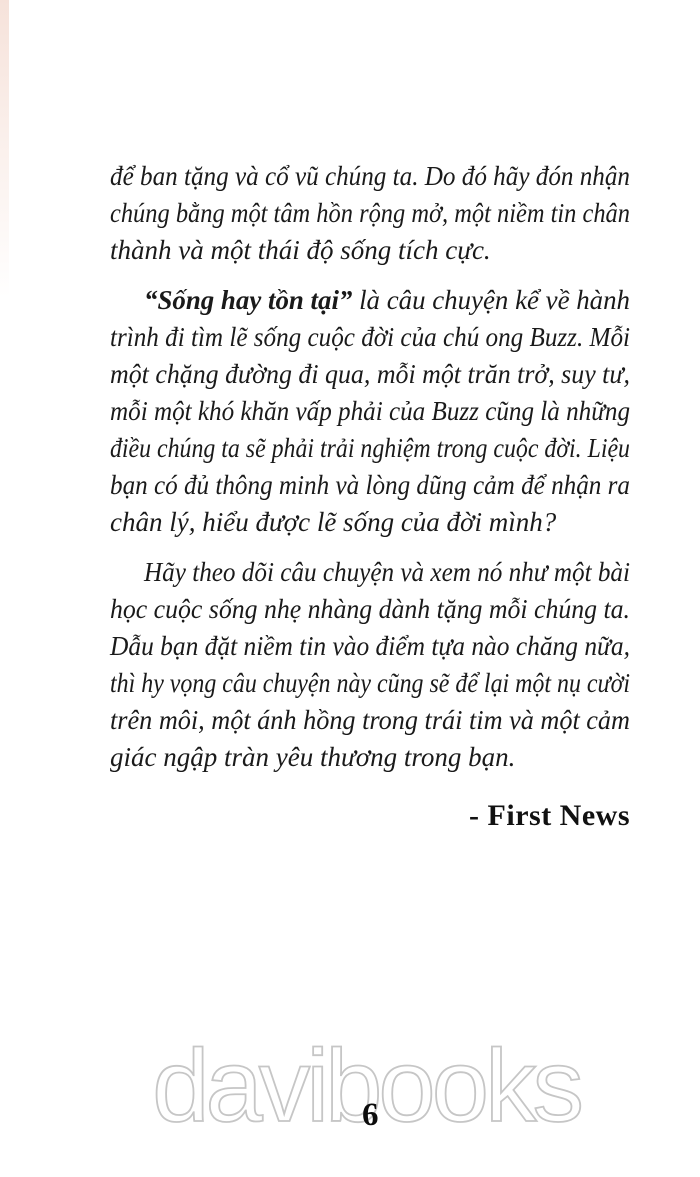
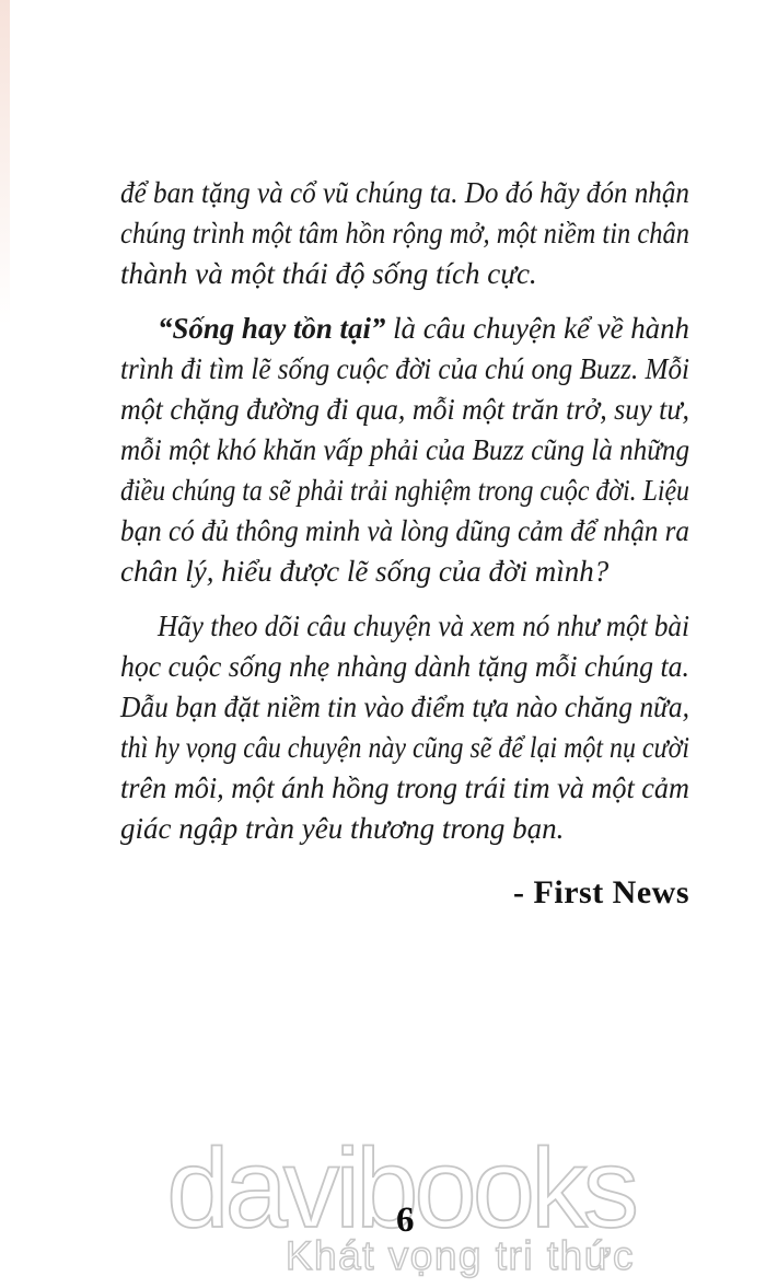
  để ban tặng và cổ vũ chúng ta. Do đó hãy đón nhận
- chúng bằng một tâm hồn rộng mở, một niềm tin chân
+ chúng trình một tâm hồn rộng mở, một niềm tin chân
  thành và một thái độ sống tích cực.
  “Sống hay tồn tại” là câu chuyện kể về hành
  trình đi tìm lẽ sống cuộc đời của chú ong Buzz. Mỗi
  một chặng đường đi qua, mỗi một trăn trở, suy tư,
  mỗi một khó khăn vấp phải của Buzz cũng là những
  điều chúng ta sẽ phải trải nghiệm trong cuộc đời. Liệu
  bạn có đủ thông minh và lòng dũng cảm để nhận ra
  chân lý, hiểu được lẽ sống của đời mình?
  Hãy theo dõi câu chuyện và xem nó như một bài
  học cuộc sống nhẹ nhàng dành tặng mỗi chúng ta.
  Dẫu bạn đặt niềm tin vào điểm tựa nào chăng nữa,
  thì hy vọng câu chuyện này cũng sẽ để lại một nụ cười
  trên môi, một ánh hồng trong trái tim và một cảm
  giác ngập tràn yêu thương trong bạn.
  - First News
  davibooks
+ Khát vọng tri thức
  6
